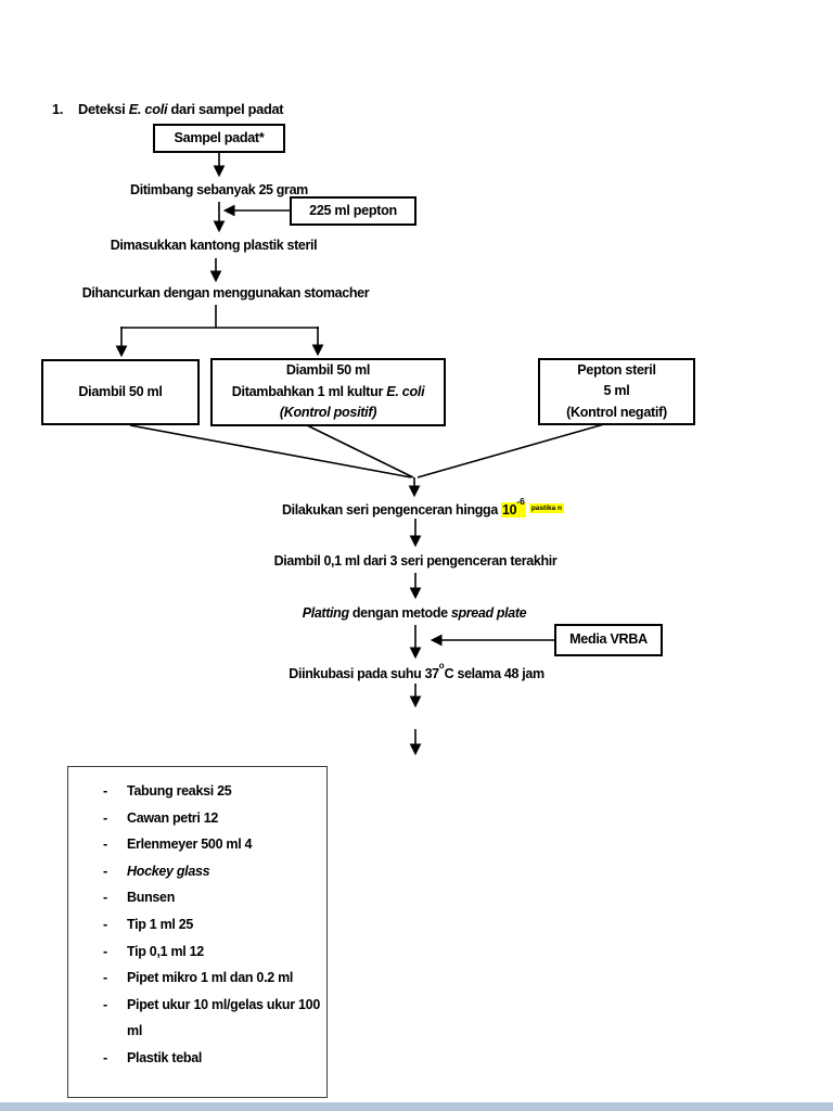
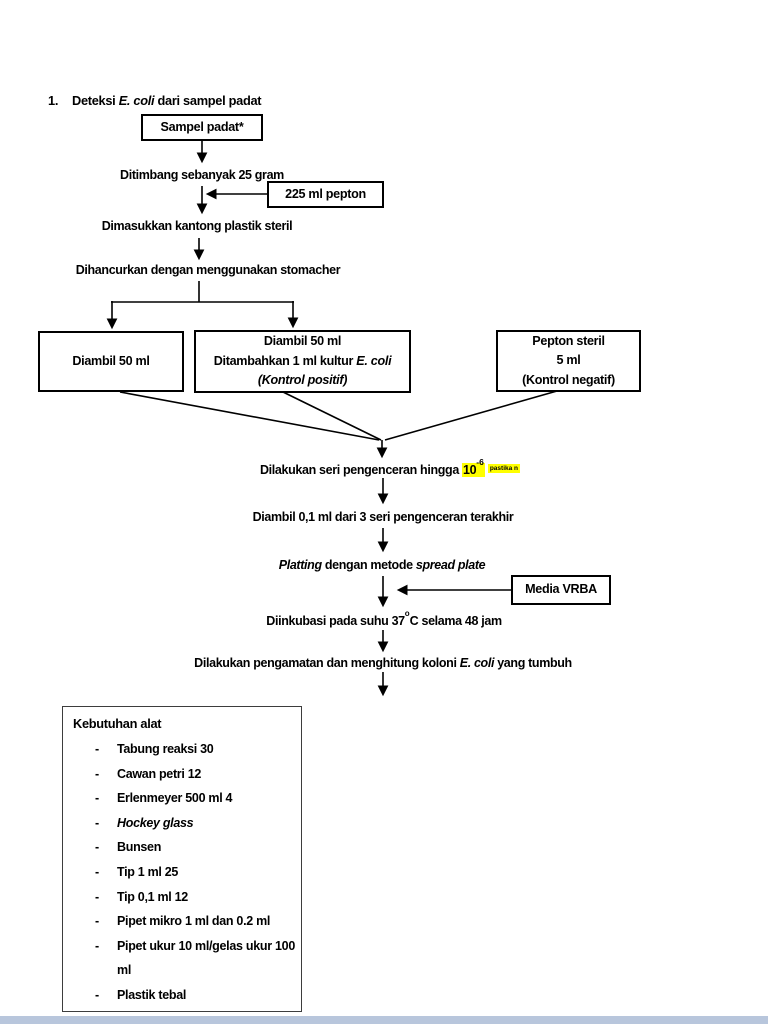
  1. Deteksi E. coli dari sampel padat
  Sampel padat*
  225 ml pepton
  Diambil 50 ml
  Diambil 50 ml
  Ditambahkan 1 ml kultur E. coli
  (Kontrol positif)
  Pepton steril
  5 ml
  (Kontrol negatif)
  Media VRBA
  Ditimbang sebanyak 25 gram
  Dimasukkan kantong plastik steril
  Dihancurkan dengan menggunakan stomacher
  Dilakukan seri pengenceran hingga 10-6
  Diambil 0,1 ml dari 3 seri pengenceran terakhir
  Platting dengan metode spread plate
  Diinkubasi pada suhu 37oC selama 48 jam
+ Dilakukan pengamatan dan menghitung koloni E. coli yang tumbuh
+ Kebutuhan alat
  -
- Tabung reaksi 25
+ Tabung reaksi 30
  -
  Cawan petri 12
  -
  Erlenmeyer 500 ml 4
  -
  Hockey glass
  -
  Bunsen
  -
  Tip 1 ml 25
  -
  Tip 0,1 ml 12
  -
  Pipet mikro 1 ml dan 0.2 ml
  -
  Pipet ukur 10 ml/gelas ukur 100 ml
  -
  Plastik tebal
